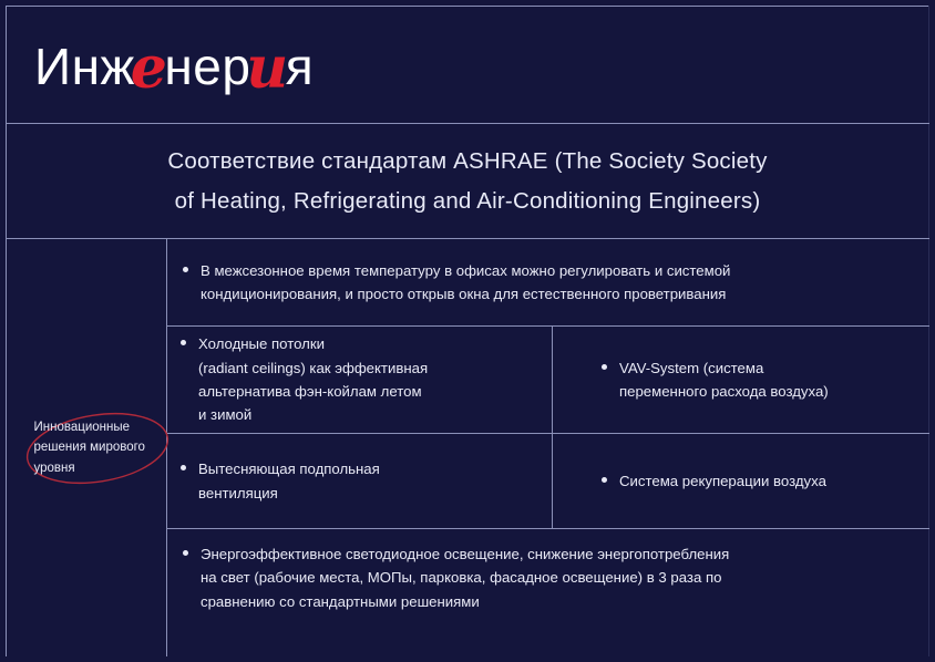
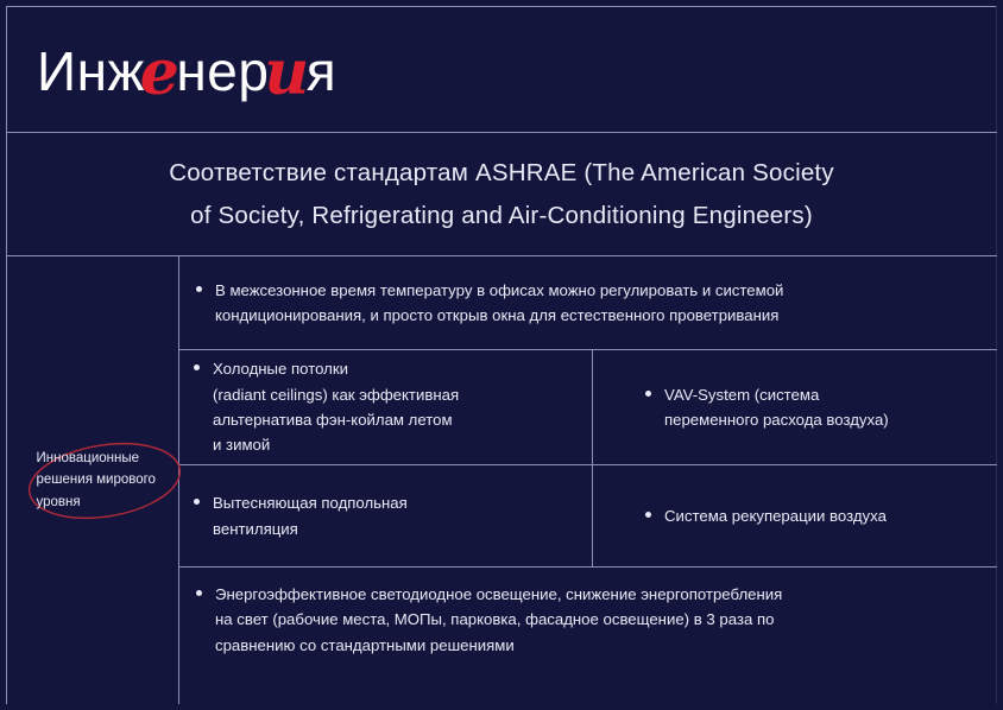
  Инженерия
- Соответствие стандартам ASHRAE (The Society Society
+ Соответствие стандартам ASHRAE (The American Society
- of Heating, Refrigerating and Air-Conditioning Engineers)
+ of Society, Refrigerating and Air-Conditioning Engineers)
  Инновационные решения мирового уровня
  В межсезонное время температуру в офисах можно регулировать и системой
  кондиционирования, и просто открыв окна для естественного проветривания
  Холодные потолки
  (radiant ceilings) как эффективная
  альтернатива фэн-койлам летом
  и зимой
  VAV-System (система
  переменного расхода воздуха)
  Вытесняющая подпольная
  вентиляция
  Система рекуперации воздуха
  Энергоэффективное светодиодное освещение, снижение энергопотребления
  на свет (рабочие места, МОПы, парковка, фасадное освещение) в 3 раза по
  сравнению со стандартными решениями
